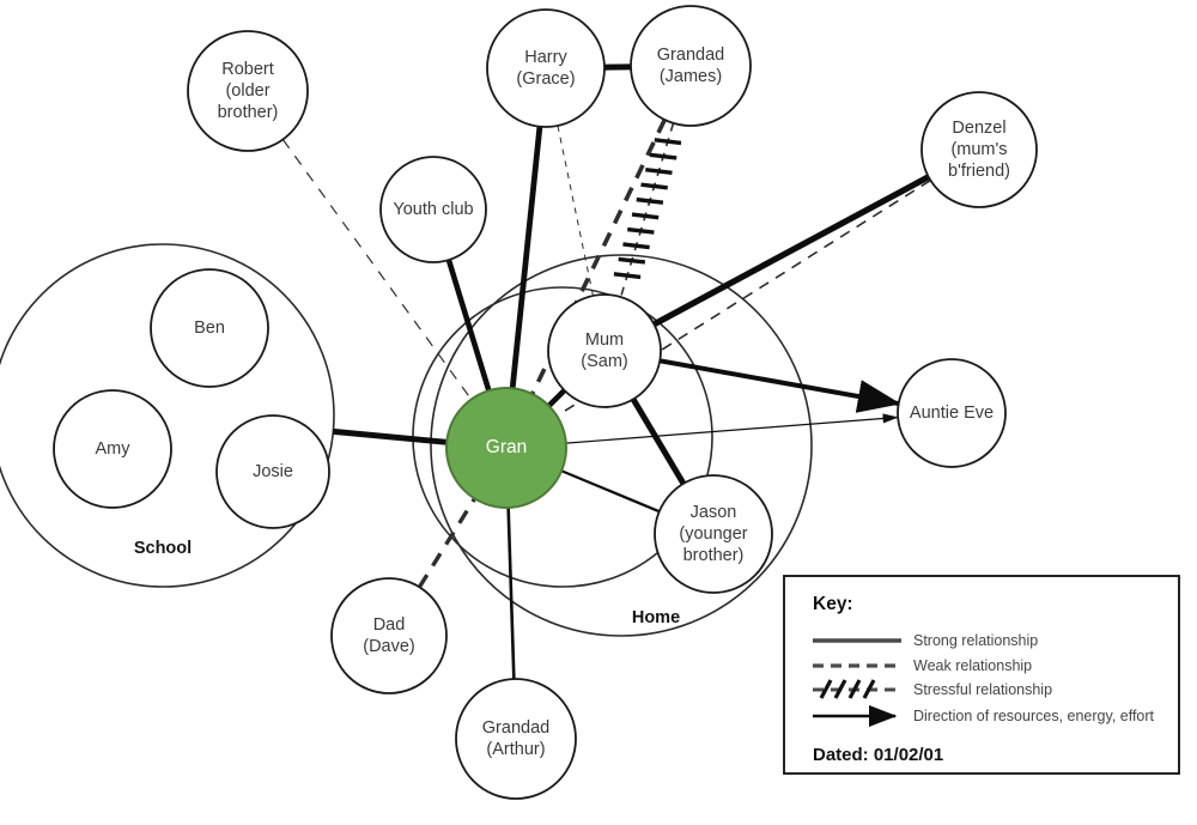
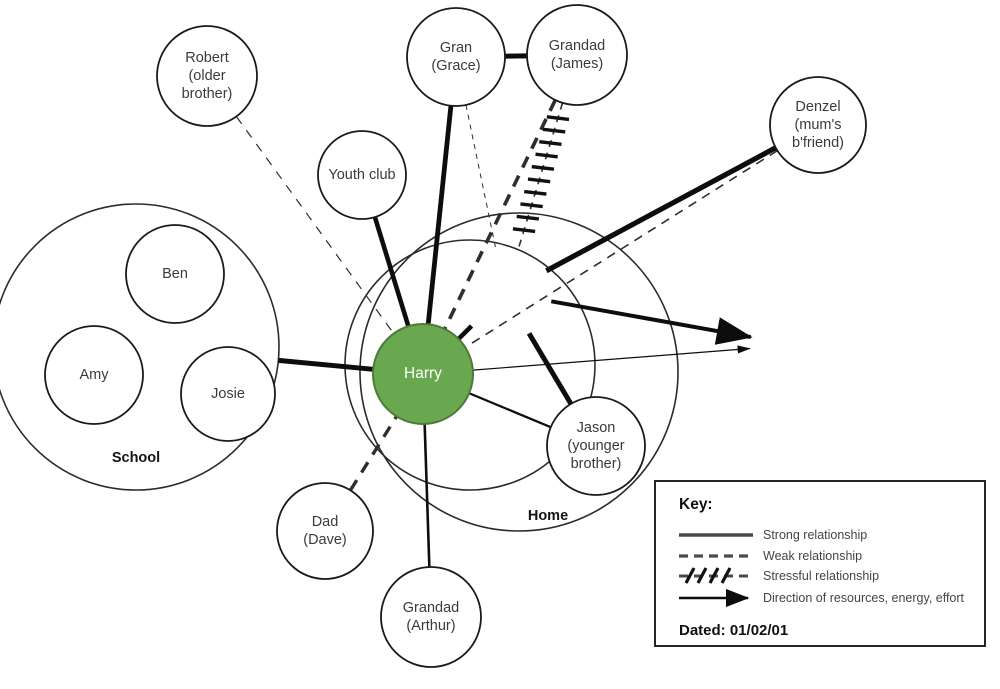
- Gran
+ Harry
  Robert
  (older
  brother)
  Youth club
- Harry
+ Gran
  (Grace)
  Grandad
  (James)
  Denzel
  (mum's
  b'friend)
- Mum
- (Sam)
- Auntie Eve
  Jason
  (younger
  brother)
  Ben
  Amy
  Josie
  Dad
  (Dave)
  Grandad
  (Arthur)
  School
  Home
  Key:
  Strong relationship
  Weak relationship
  Stressful relationship
  Direction of resources, energy, effort
  Dated: 01/02/01
